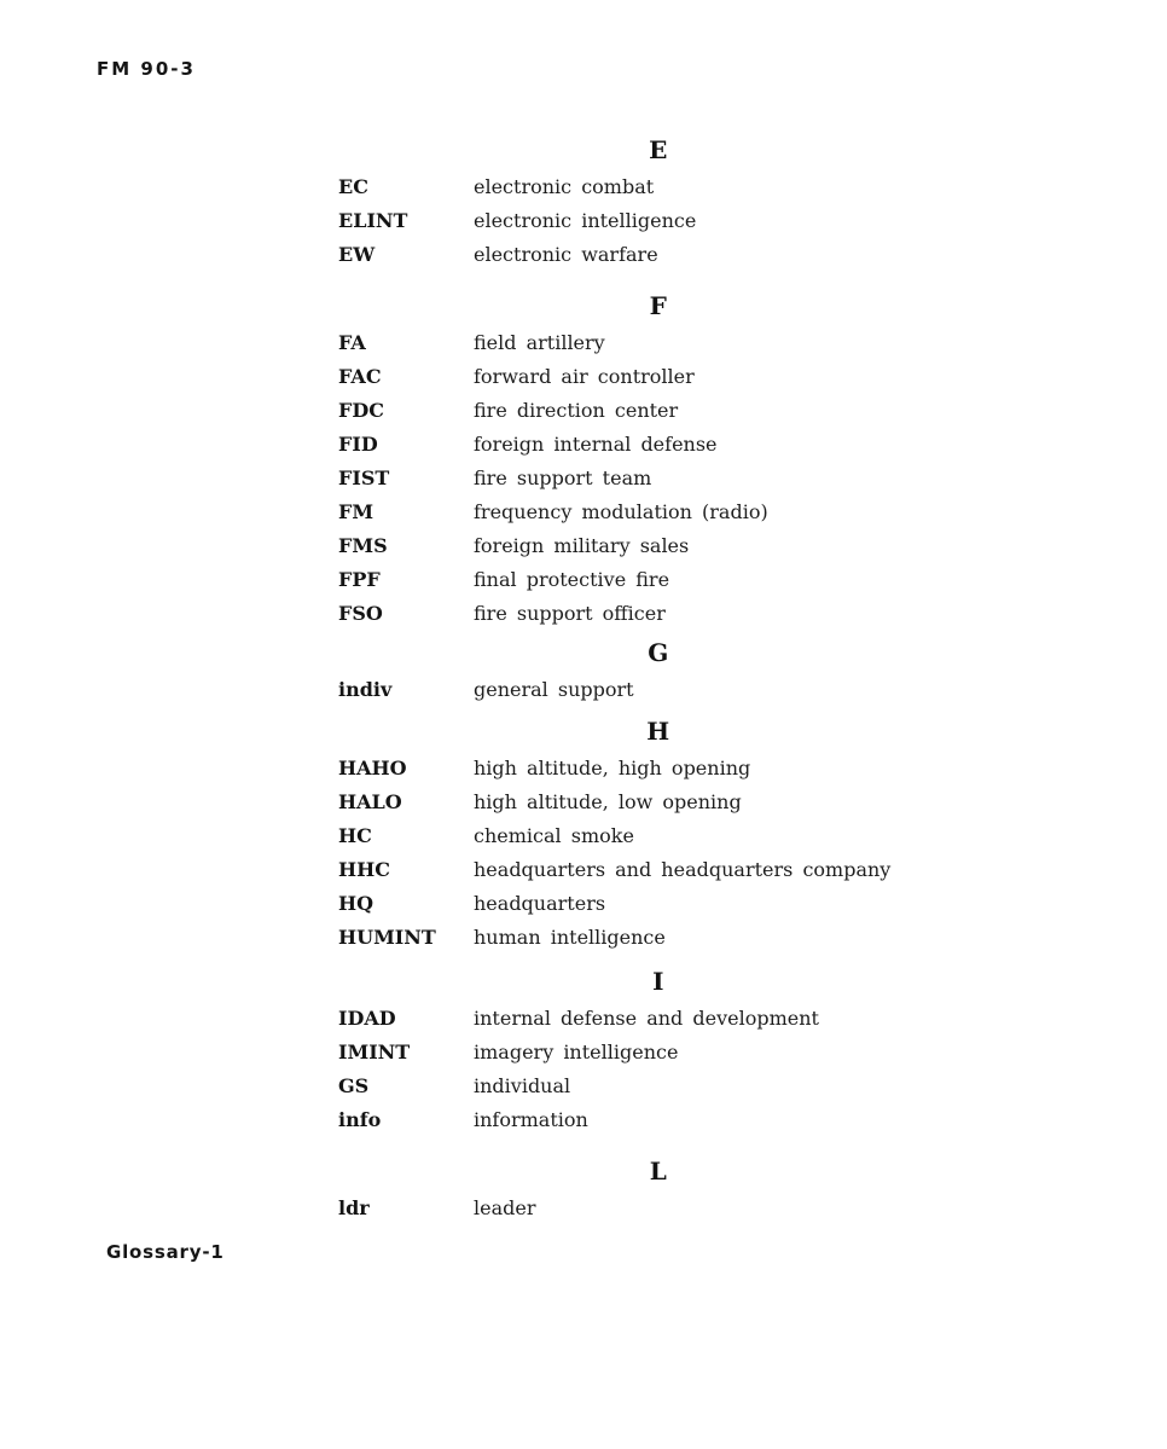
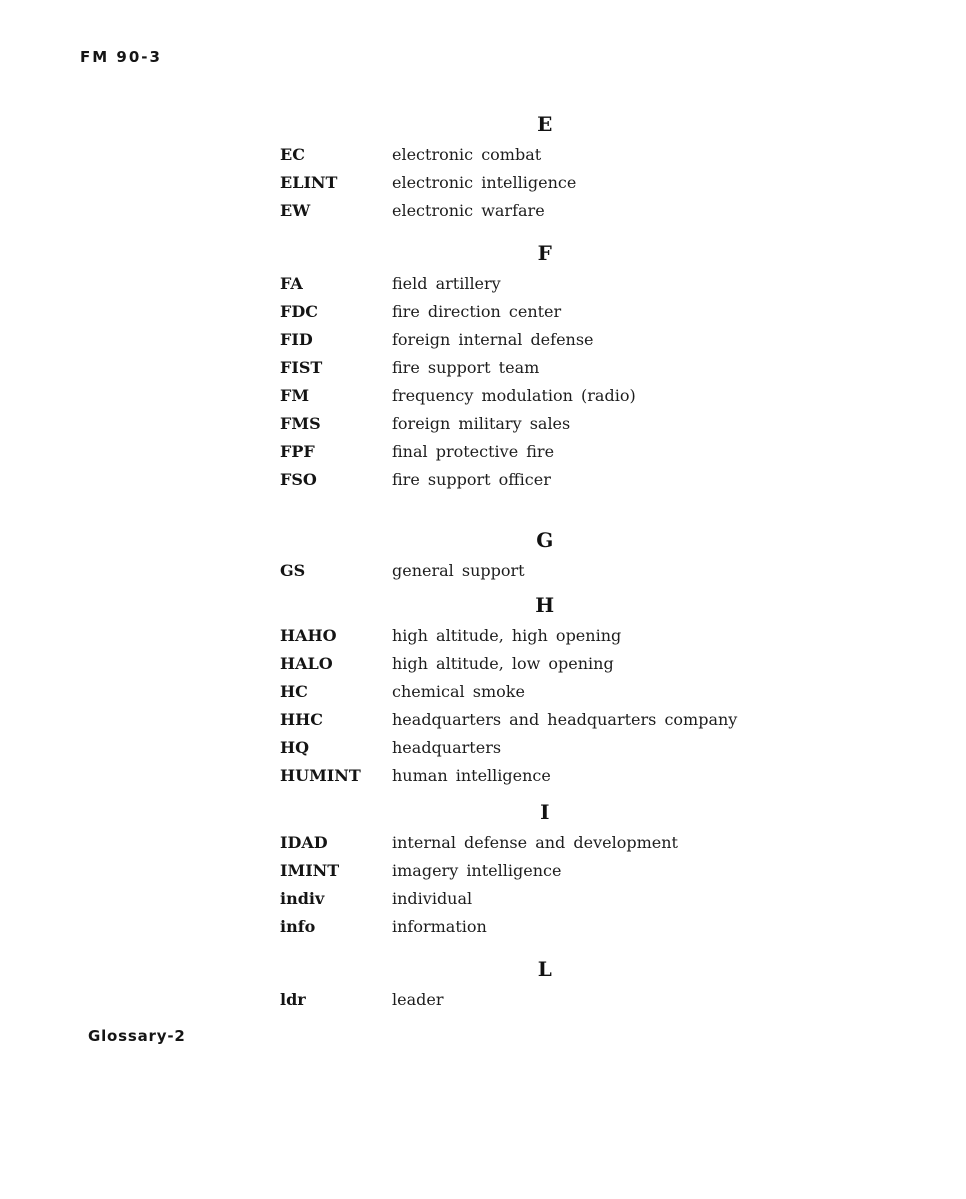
  FM 90-3
  E
  EC
  electronic combat
  ELINT
  electronic intelligence
  EW
  electronic warfare
  F
  FA
  field artillery
- FAC
- forward air controller
  FDC
  fire direction center
  FID
  foreign internal defense
  FIST
  fire support team
  FM
  frequency modulation (radio)
  FMS
  foreign military sales
  FPF
  final protective fire
  FSO
  fire support officer
  G
- indiv
+ GS
  general support
  H
  HAHO
  high altitude, high opening
  HALO
  high altitude, low opening
  HC
  chemical smoke
  HHC
  headquarters and headquarters company
  HQ
  headquarters
  HUMINT
  human intelligence
  I
  IDAD
  internal defense and development
  IMINT
  imagery intelligence
- GS
+ indiv
  individual
  info
  information
  L
  ldr
  leader
- Glossary-1
+ Glossary-2
